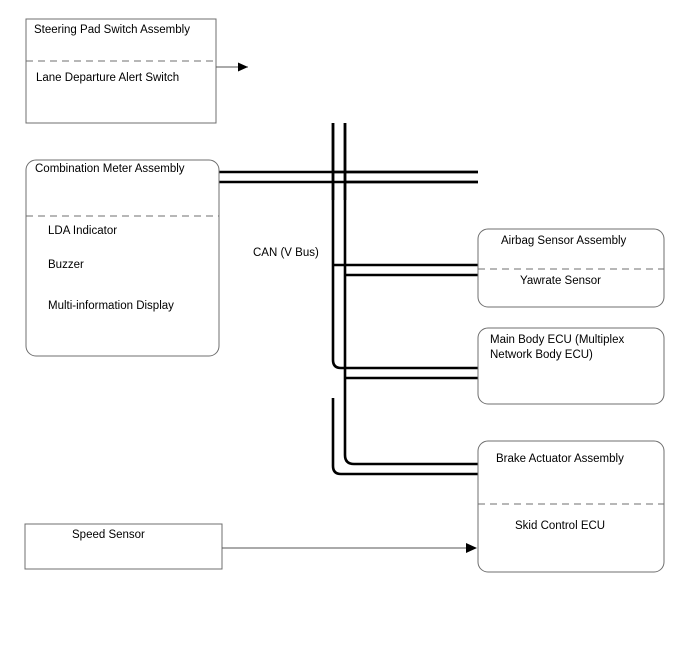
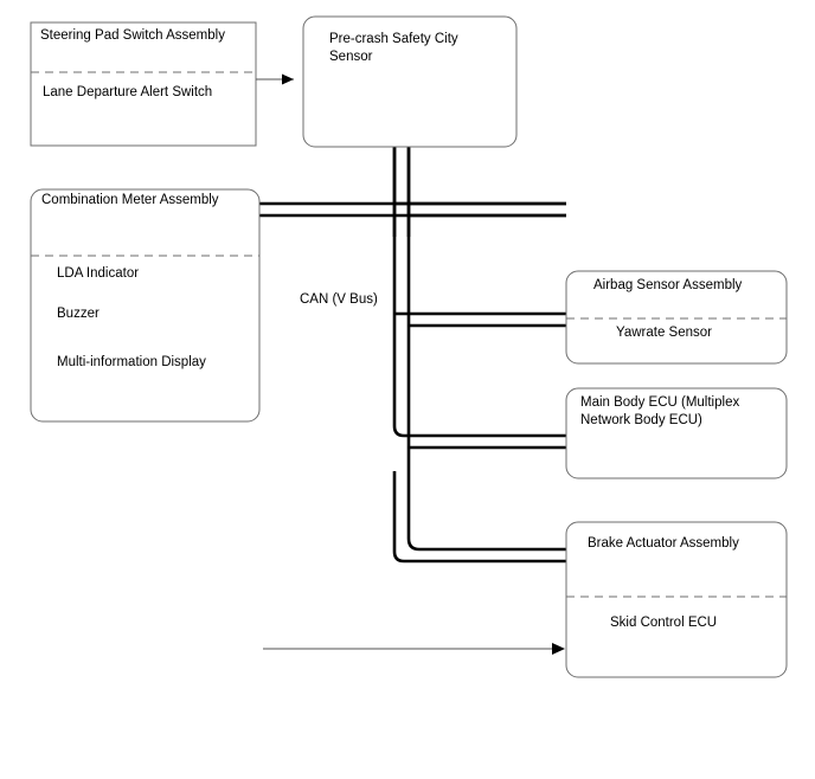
  Steering Pad Switch Assembly
  Lane Departure Alert Switch
+ Pre-crash Safety City
+ Sensor
  Combination Meter Assembly
  LDA Indicator
  Buzzer
  Multi-information Display
  CAN (V Bus)
  Airbag Sensor Assembly
  Yawrate Sensor
  Main Body ECU (Multiplex
  Network Body ECU)
  Brake Actuator Assembly
  Skid Control ECU
- Speed Sensor
